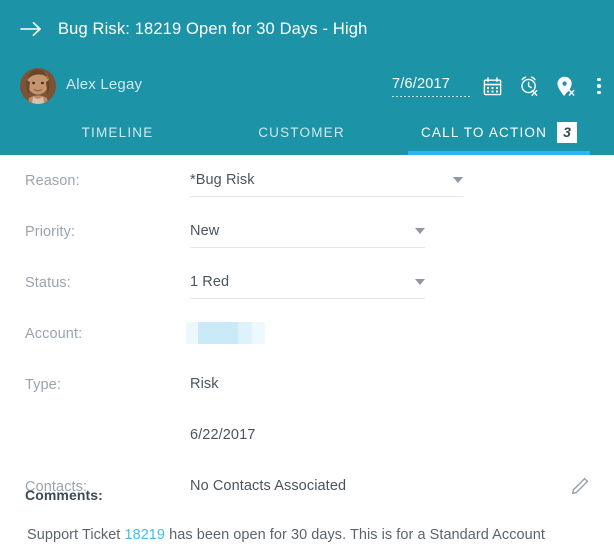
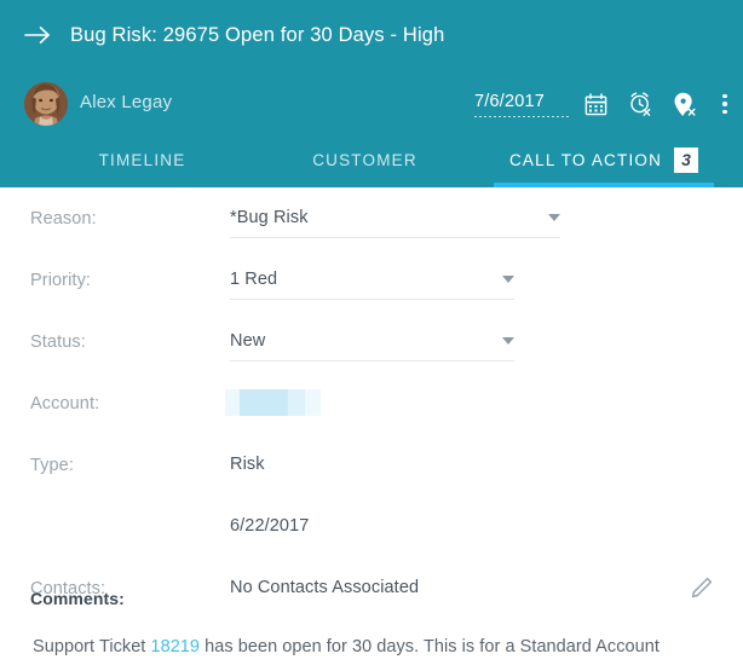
- Bug Risk: 18219 Open for 30 Days - High
+ Bug Risk: 29675 Open for 30 Days - High
  Alex Legay
  7/6/2017
  TIMELINE
  CUSTOMER
  CALL TO ACTION
  3
  Reason:
  *Bug Risk
  Priority:
- New
+ 1 Red
  Status:
- 1 Red
+ New
  Account:
  Type:
  Risk
  6/22/2017
  Contacts:
  No Contacts Associated
  Comments:
  Support Ticket 18219 has been open for 30 days. This is for a Standard Account
